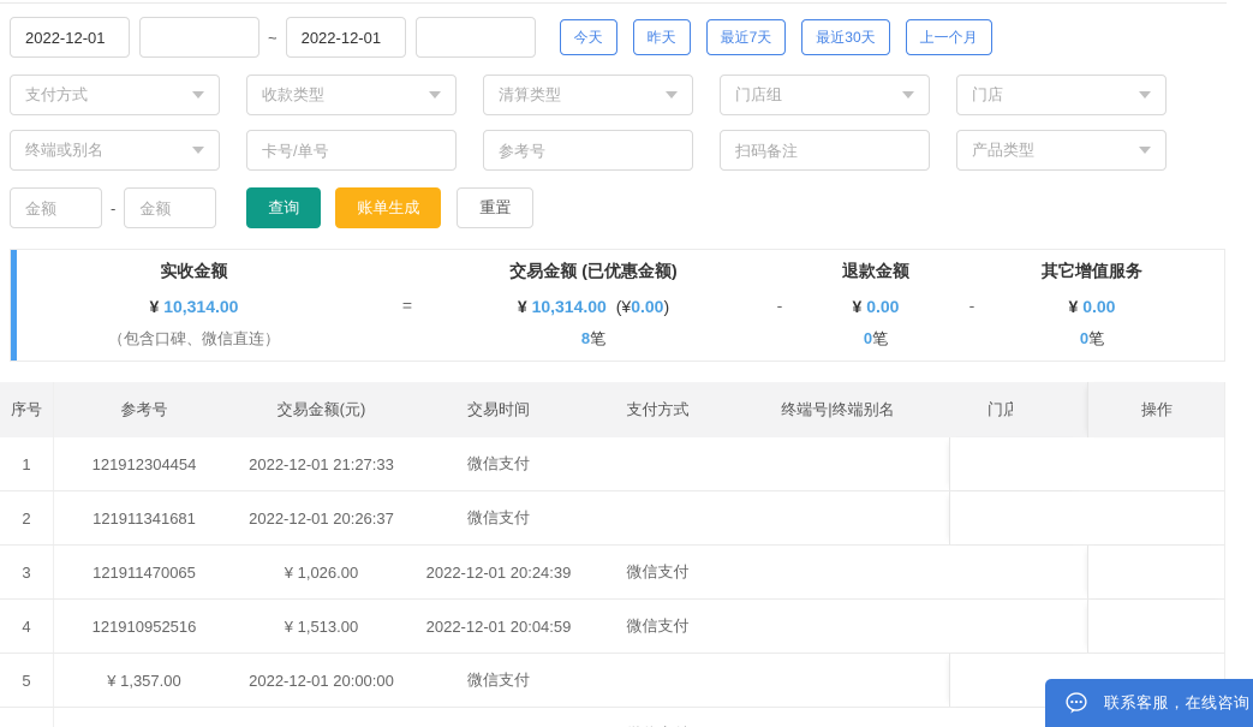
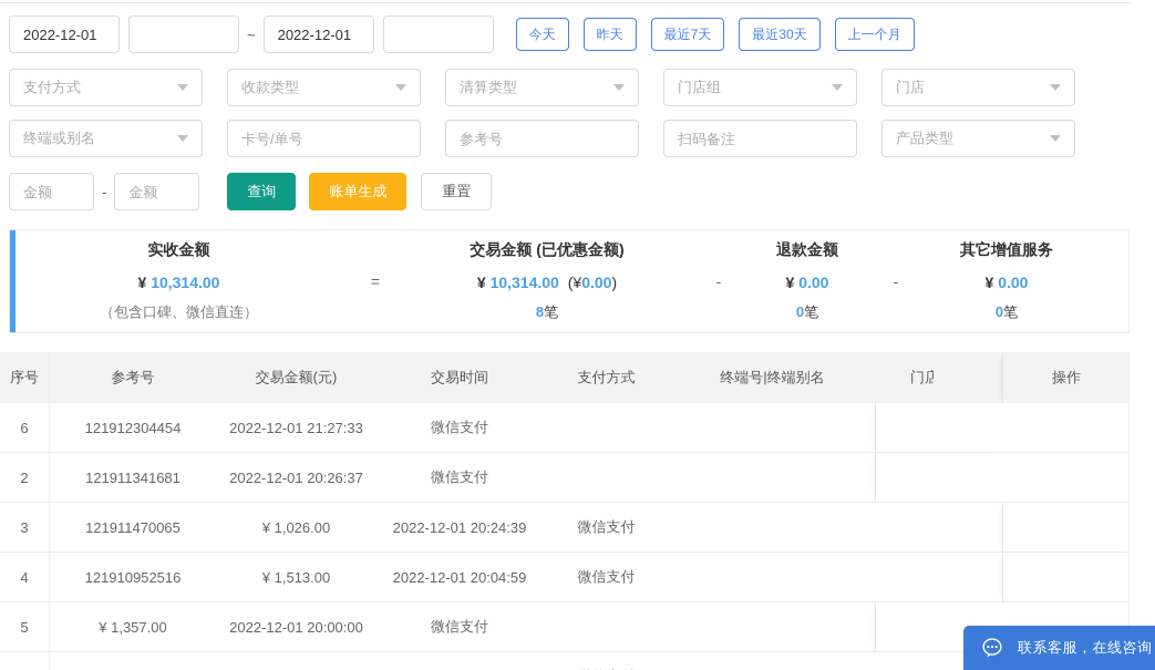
  2022-12-01
  ~
  2022-12-01
  今天
  昨天
  最近7天
  最近30天
  上一个月
  支付方式
  收款类型
  清算类型
  门店组
  门店
  终端或别名
  卡号/单号
  参考号
  扫码备注
  产品类型
  金额
  -
  金额
  查询
  账单生成
  重置
  实收金额
  ¥ 10,314.00
  （包含口碑、微信直连）
  =
  交易金额 (已优惠金额)
  ¥ 10,314.00 (¥0.00)
  8笔
  -
  退款金额
  ¥ 0.00
  0笔
  -
  其它增值服务
  ¥ 0.00
  0笔
  序号
  参考号
  交易金额(元)
  交易时间
  支付方式
  终端号|终端别名
  门店
  操作
- 1
+ 6
  121912304454
  2022-12-01 21:27:33
  微信支付
  2
  121911341681
  2022-12-01 20:26:37
  微信支付
  3
  121911470065
  ¥ 1,026.00
  2022-12-01 20:24:39
  微信支付
  4
  121910952516
  ¥ 1,513.00
  2022-12-01 20:04:59
  微信支付
  5
  ¥ 1,357.00
  2022-12-01 20:00:00
  微信支付
  联系客服，在线咨询
